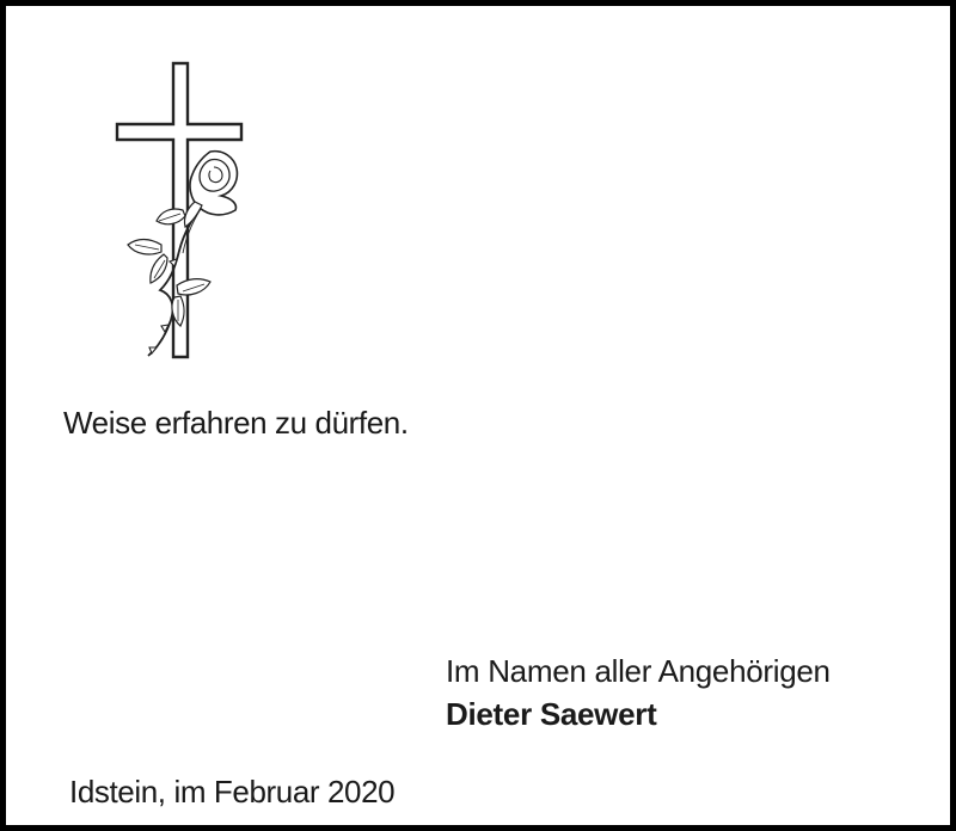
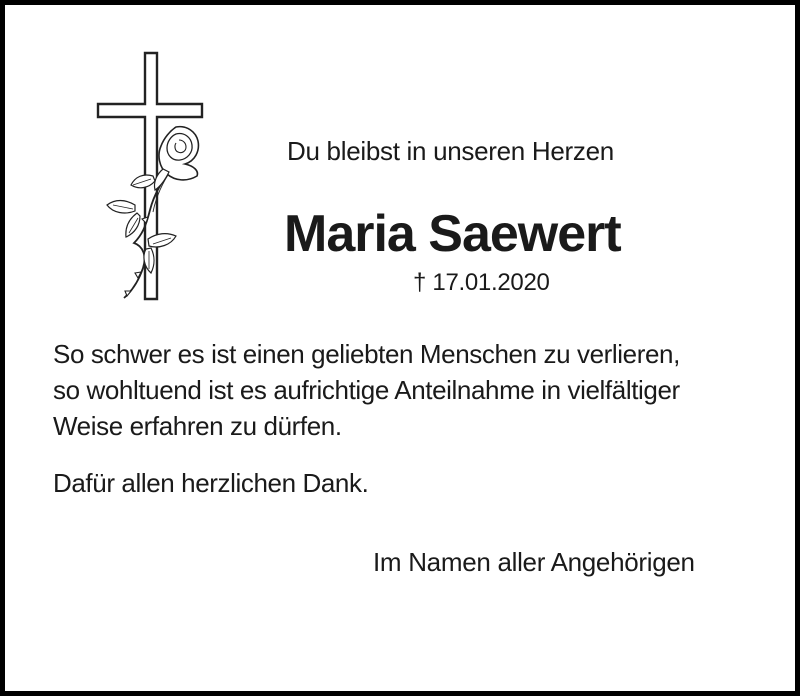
+ Du bleibst in unseren Herzen
+ Maria Saewert
+ † 17.01.2020
+ So schwer es ist einen geliebten Menschen zu verlieren,
+ so wohltuend ist es aufrichtige Anteilnahme in vielfältiger
  Weise erfahren zu dürfen.
+ Dafür allen herzlichen Dank.
  Im Namen aller Angehörigen
- Dieter Saewert
- Idstein, im Februar 2020
